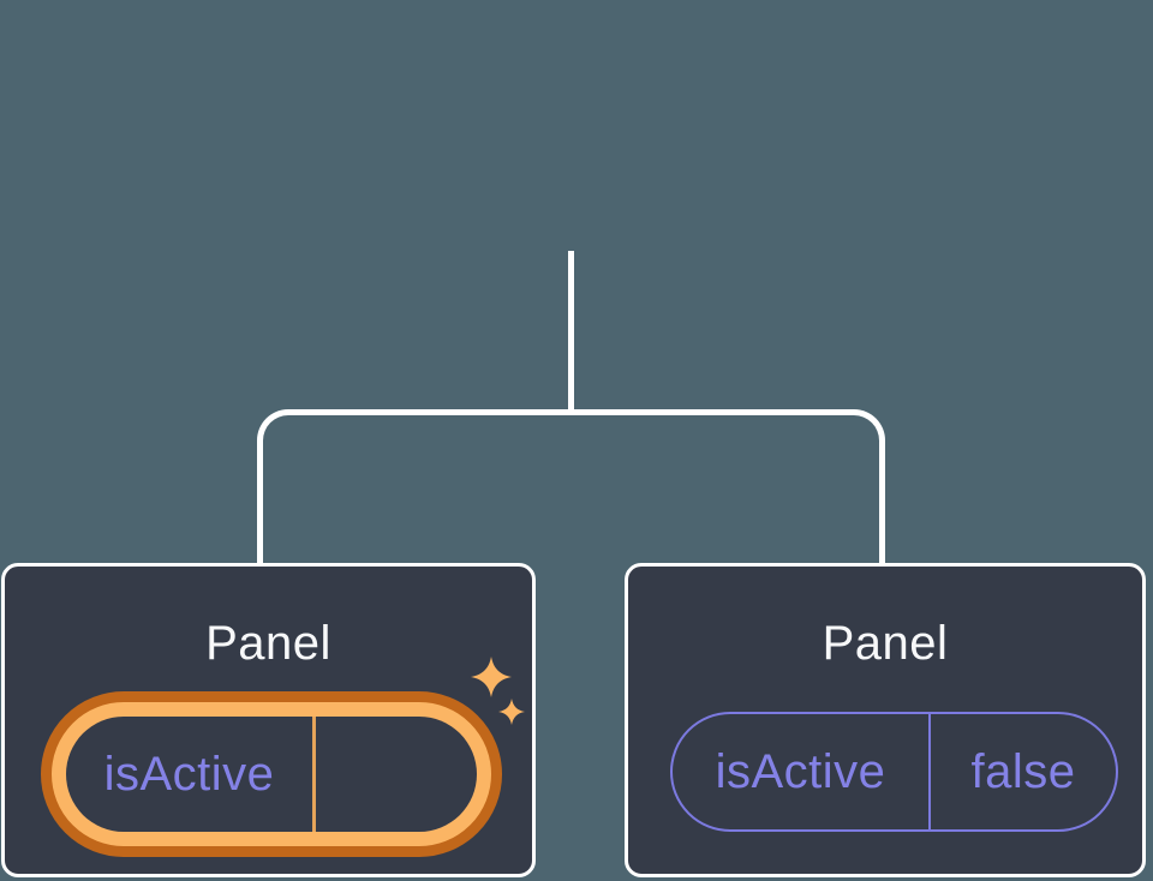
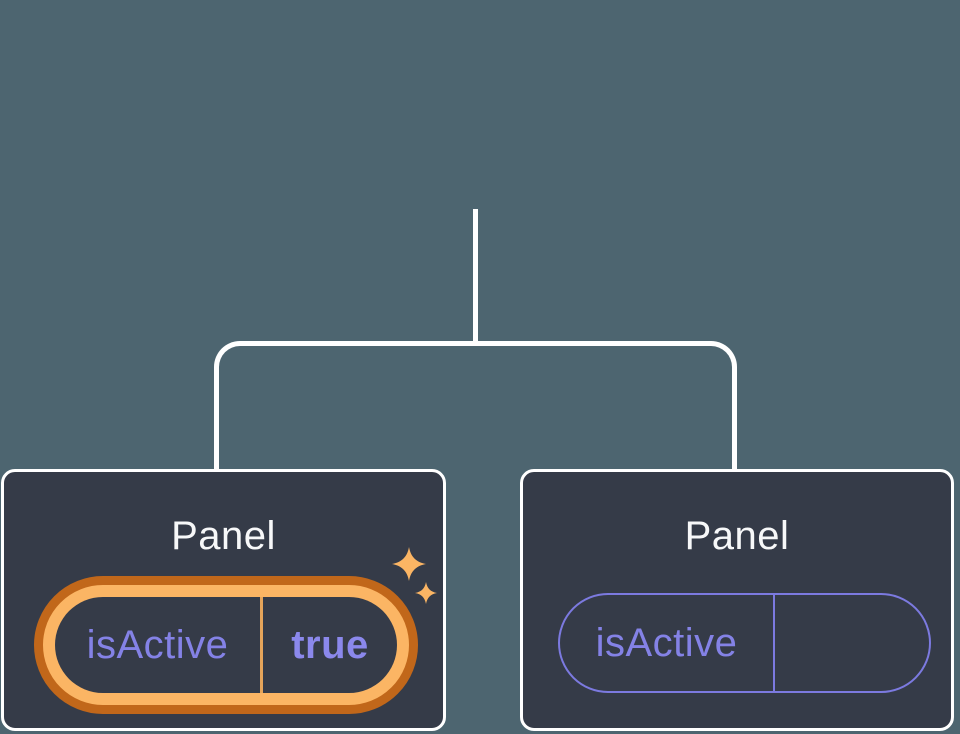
  Panel
  isActive
+ true
  Panel
  isActive
- false
